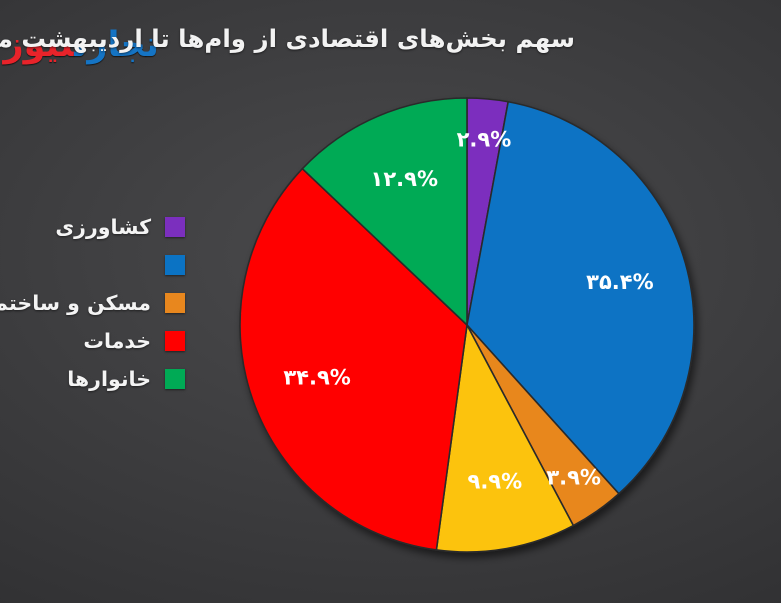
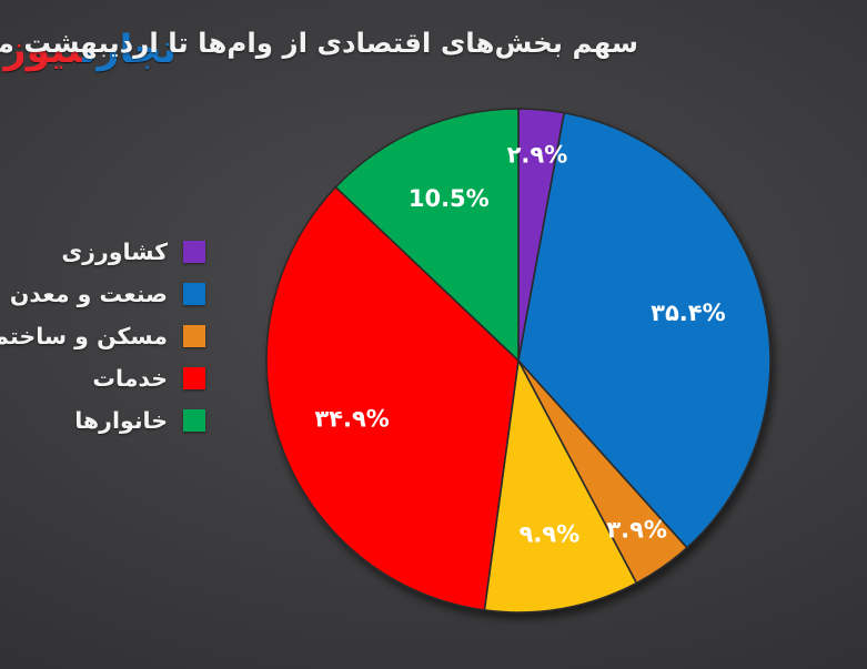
  تجارتنیوز
  سهم بخش‌های اقتصادی از وام‌ها تا اردیبهشت م
  کشاورزی
+ صنعت و معدن
  مسکن و ساختم
  خدمات
  خانوارها
  ۲.۹%
  ۳۵.۴%
  ۳.۹%
  ۹.۹%
  ۳۴.۹%
- ۱۲.۹%
+ 10.5%
